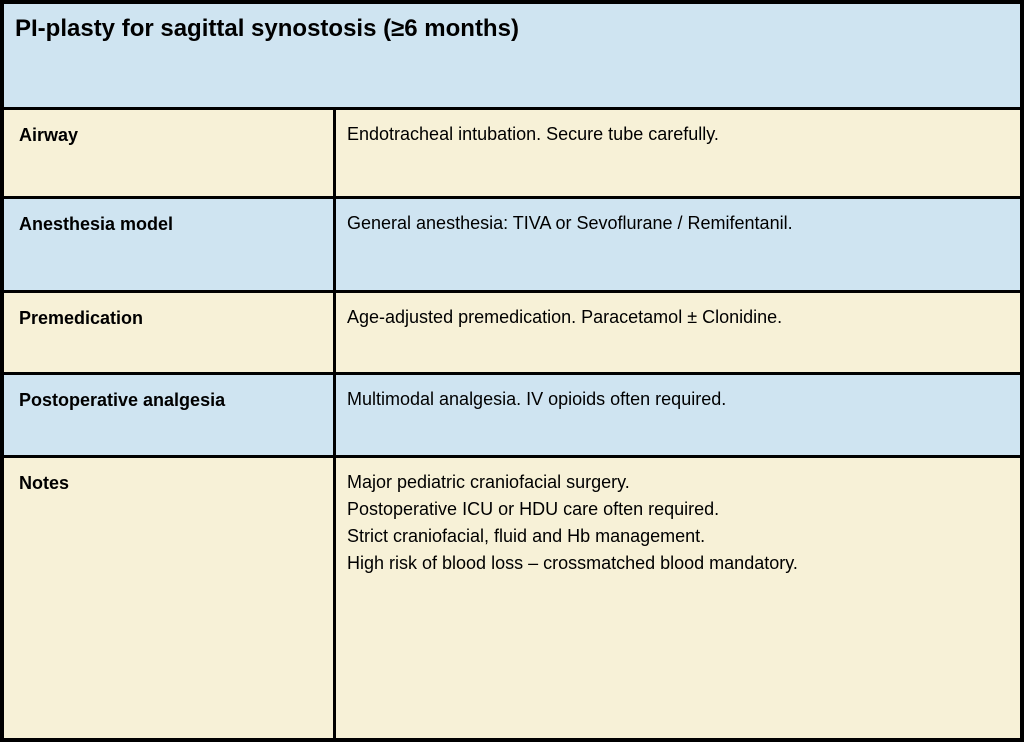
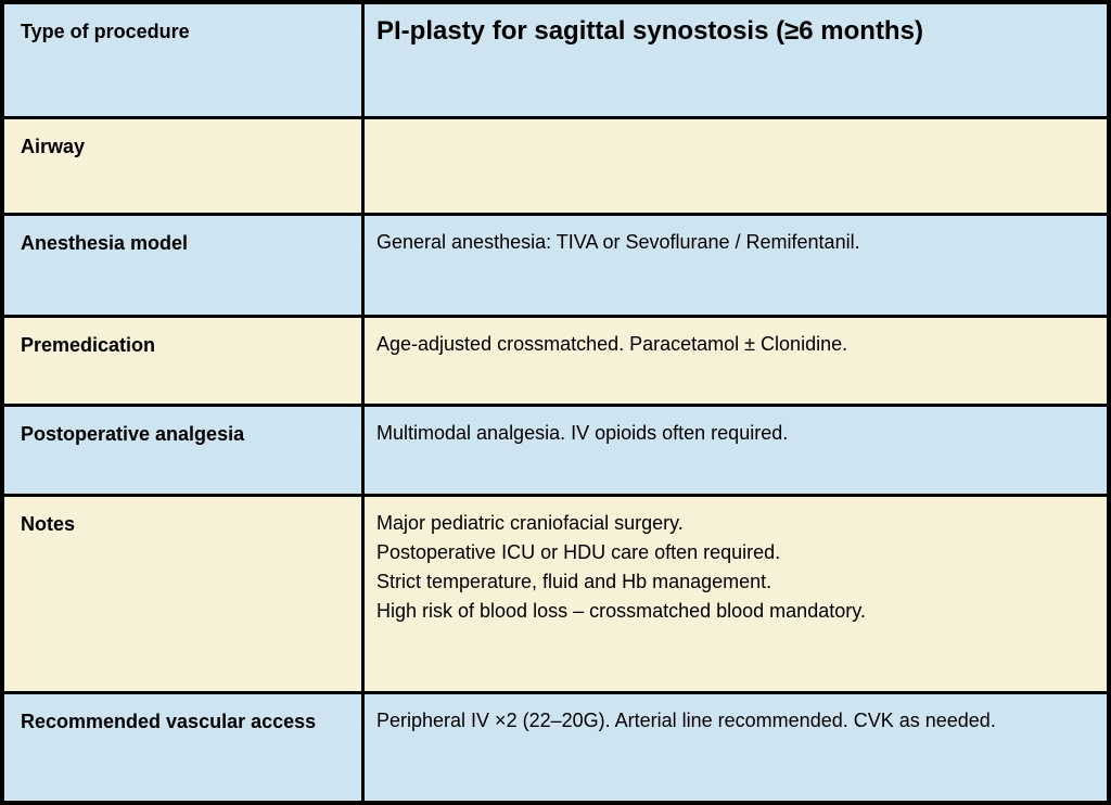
+ Type of procedure
  PI-plasty for sagittal synostosis (≥6 months)
  Airway
- Endotracheal intubation. Secure tube carefully.
  Anesthesia model
  General anesthesia: TIVA or Sevoflurane / Remifentanil.
  Premedication
- Age-adjusted premedication. Paracetamol ± Clonidine.
+ Age-adjusted crossmatched. Paracetamol ± Clonidine.
  Postoperative analgesia
  Multimodal analgesia. IV opioids often required.
  Notes
  Major pediatric craniofacial surgery.
  Postoperative ICU or HDU care often required.
- Strict craniofacial, fluid and Hb management.
+ Strict temperature, fluid and Hb management.
  High risk of blood loss – crossmatched blood mandatory.
+ Recommended vascular access
+ Peripheral IV ×2 (22–20G). Arterial line recommended. CVK as needed.
